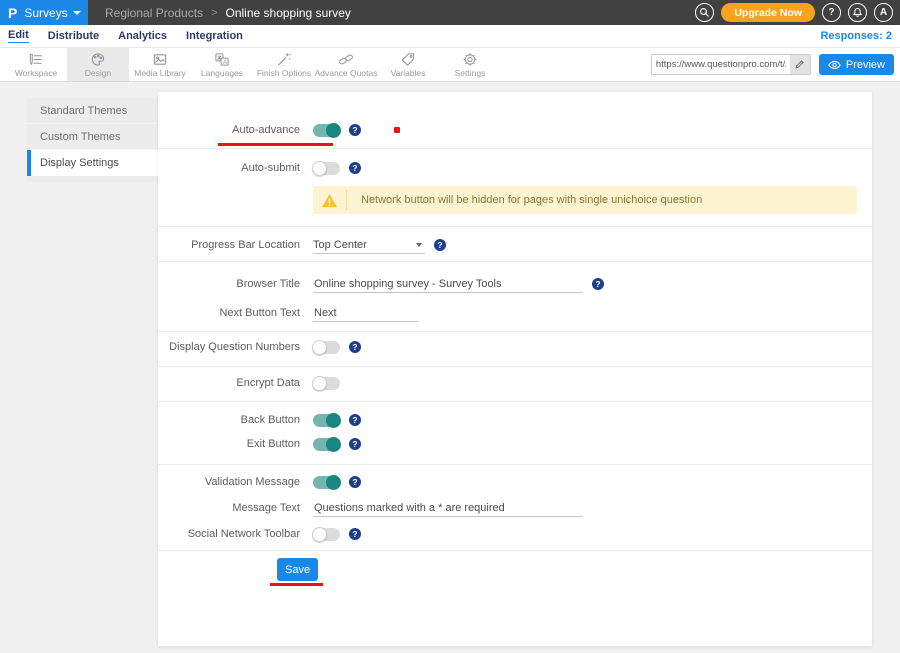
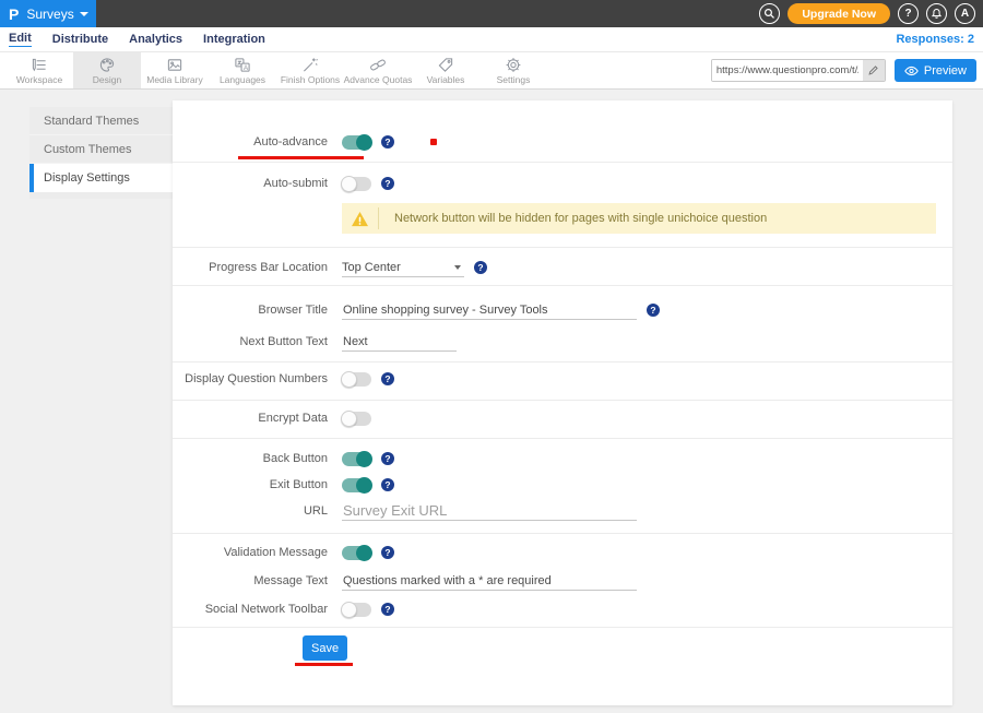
  P
  Surveys
- Regional Products
- >
- Online shopping survey
  Upgrade Now
  ?
  A
  Edit
  Distribute
  Analytics
  Integration
  Responses: 2
  Workspace
  Design
  Media Library
  Languages
  Finish Options
  Advance Quotas
  Variables
  Settings
  https://www.questionpro.com/t/
  Preview
  Standard Themes
  Custom Themes
  Display Settings
  Auto-advance
  ?
  Auto-submit
  ?
  Network button will be hidden for pages with single unichoice question
  Progress Bar Location
  Top Center
  ?
  Browser Title
  Online shopping survey - Survey Tools
  ?
  Next Button Text
  Next
  Display Question Numbers
  ?
  Encrypt Data
  Back Button
  ?
  Exit Button
  ?
+ URL
+ Survey Exit URL
  Validation Message
  ?
  Message Text
  Questions marked with a * are required
  Social Network Toolbar
  ?
  Save
